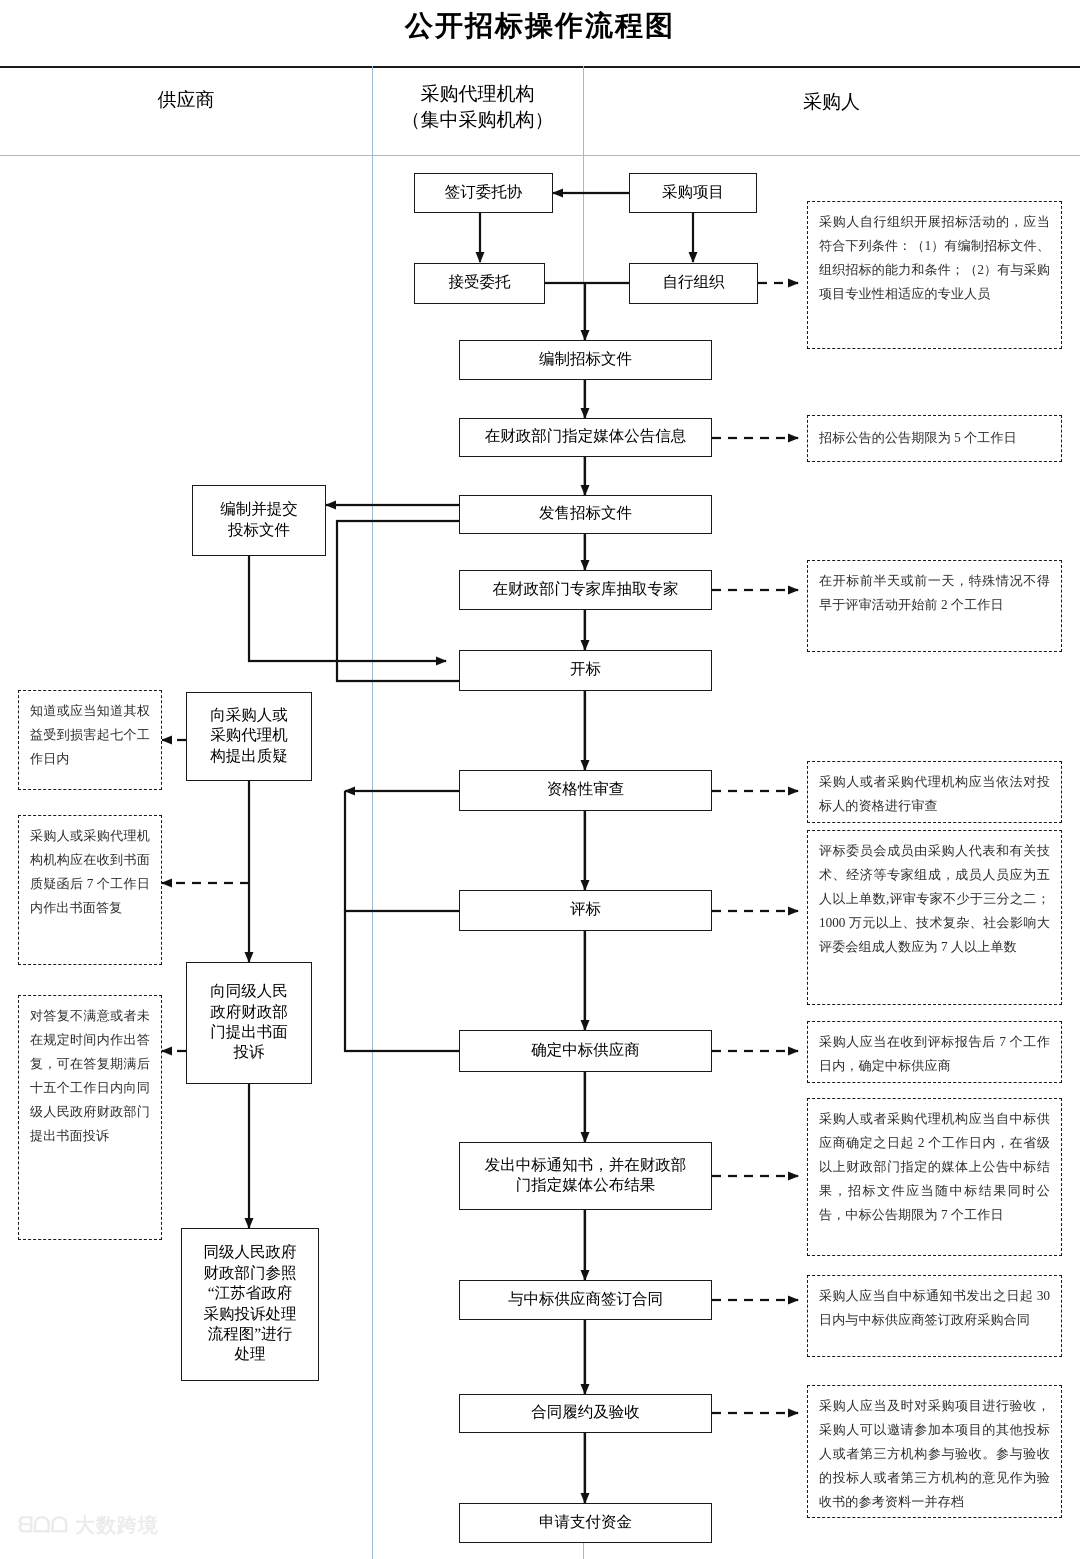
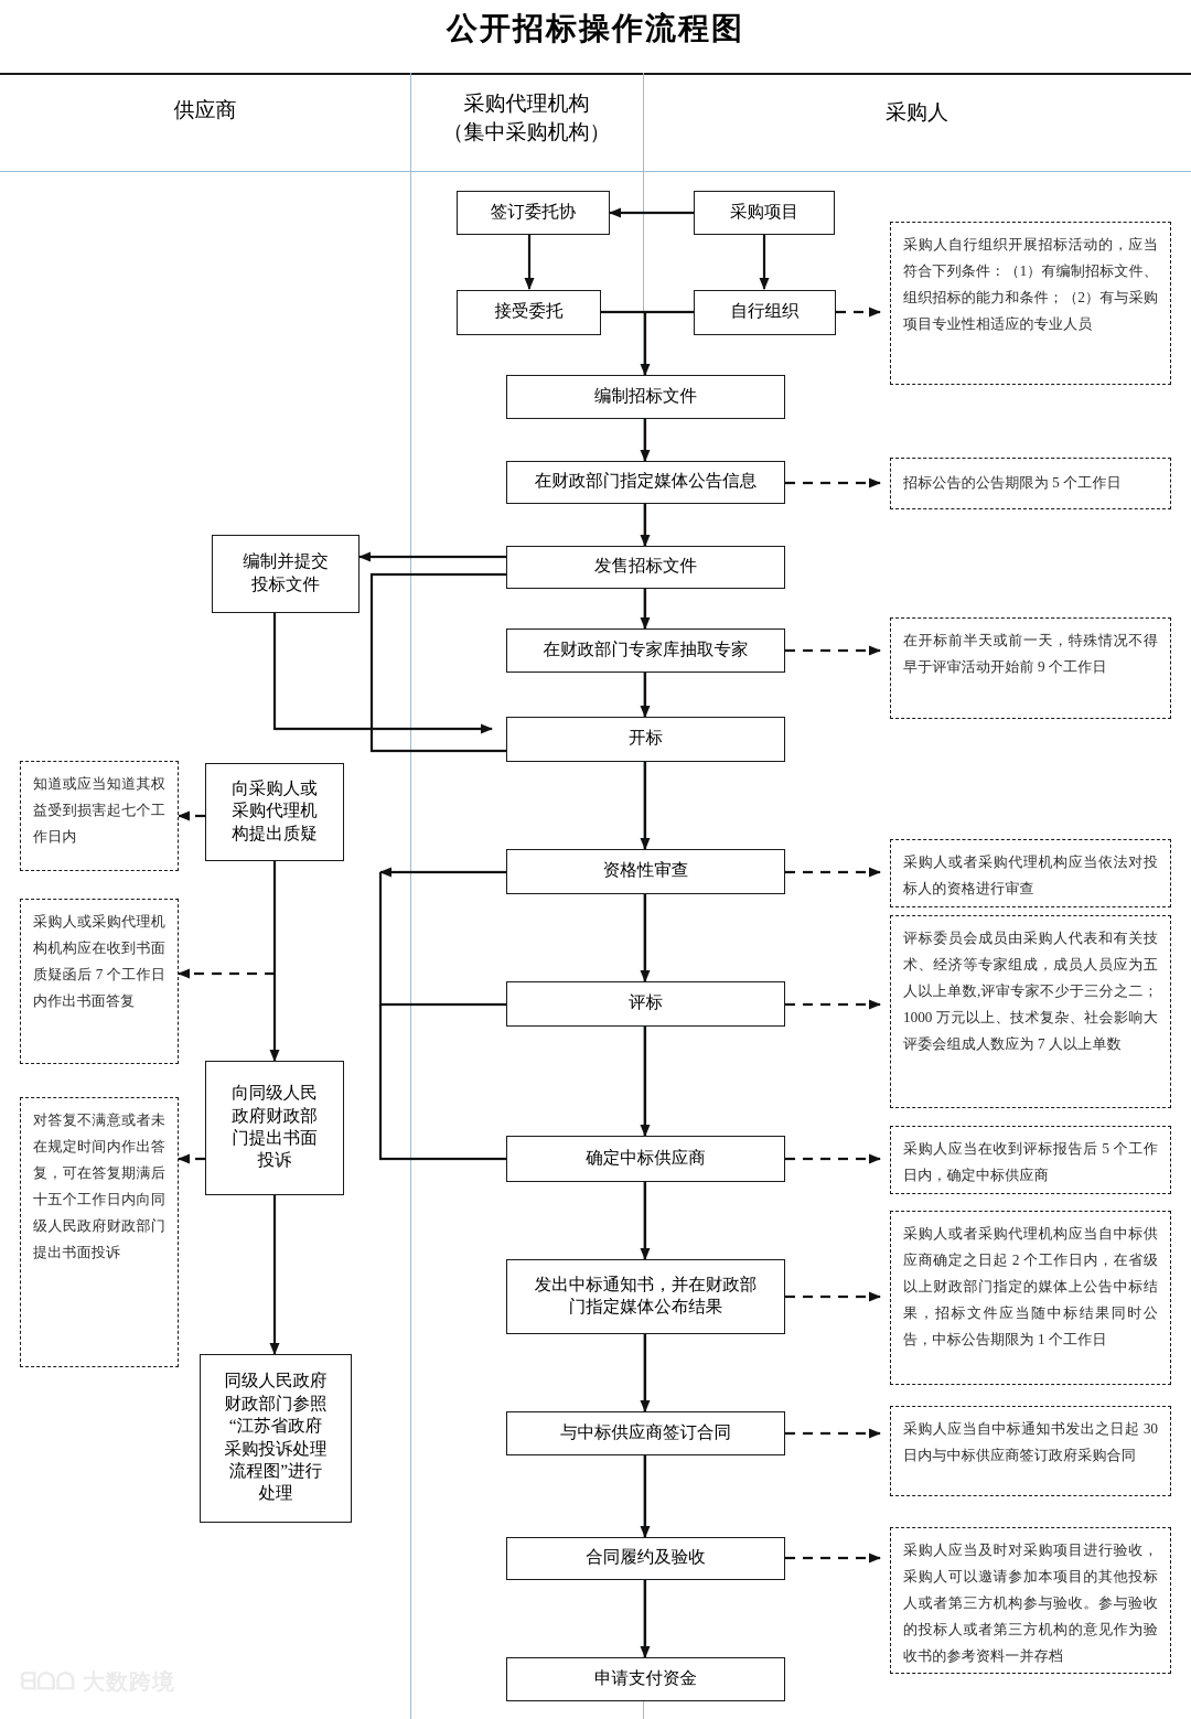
  公开招标操作流程图
  供应商
  采购代理机构
  （集中采购机构）
  采购人
  采购项目
  签订委托协
  接受委托
  自行组织
  编制招标文件
  在财政部门指定媒体公告信息
  发售招标文件
  编制并提交
  投标文件
  在财政部门专家库抽取专家
  开标
  资格性审查
  评标
  向采购人或
  采购代理机
  构提出质疑
  向同级人民
  政府财政部
  门提出书面
  投诉
  同级人民政府
  财政部门参照
  “江苏省政府
  采购投诉处理
  流程图”进行
  处理
  确定中标供应商
  发出中标通知书，并在财政部
  门指定媒体公布结果
  与中标供应商签订合同
  合同履约及验收
  申请支付资金
  采购人自行组织开展招标活动的，应当符合下列条件：（1）有编制招标文件、组织招标的能力和条件；（2）有与采购项目专业性相适应的专业人员
  招标公告的公告期限为 5 个工作日
- 在开标前半天或前一天，特殊情况不得早于评审活动开始前 2 个工作日
+ 在开标前半天或前一天，特殊情况不得早于评审活动开始前 9 个工作日
  采购人或者采购代理机构应当依法对投标人的资格进行审查
  评标委员会成员由采购人代表和有关技术、经济等专家组成，成员人员应为五人以上单数,评审专家不少于三分之二；1000 万元以上、技术复杂、社会影响大评委会组成人数应为 7 人以上单数
- 采购人应当在收到评标报告后 7 个工作日内，确定中标供应商
+ 采购人应当在收到评标报告后 5 个工作日内，确定中标供应商
- 采购人或者采购代理机构应当自中标供应商确定之日起 2 个工作日内，在省级以上财政部门指定的媒体上公告中标结果，招标文件应当随中标结果同时公告，中标公告期限为 7 个工作日
+ 采购人或者采购代理机构应当自中标供应商确定之日起 2 个工作日内，在省级以上财政部门指定的媒体上公告中标结果，招标文件应当随中标结果同时公告，中标公告期限为 1 个工作日
  采购人应当自中标通知书发出之日起 30 日内与中标供应商签订政府采购合同
  采购人应当及时对采购项目进行验收，采购人可以邀请参加本项目的其他投标人或者第三方机构参与验收。参与验收的投标人或者第三方机构的意见作为验收书的参考资料一并存档
  知道或应当知道其权益受到损害起七个工作日内
  采购人或采购代理机构机构应在收到书面质疑函后 7 个工作日内作出书面答复
  对答复不满意或者未在规定时间内作出答复，可在答复期满后十五个工作日内向同级人民政府财政部门提出书面投诉
